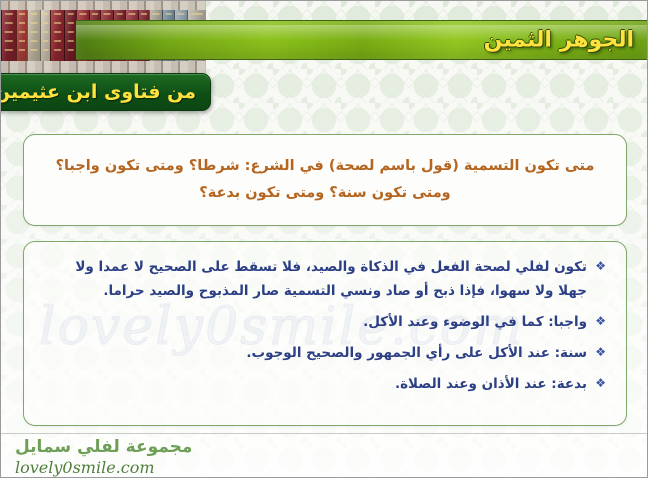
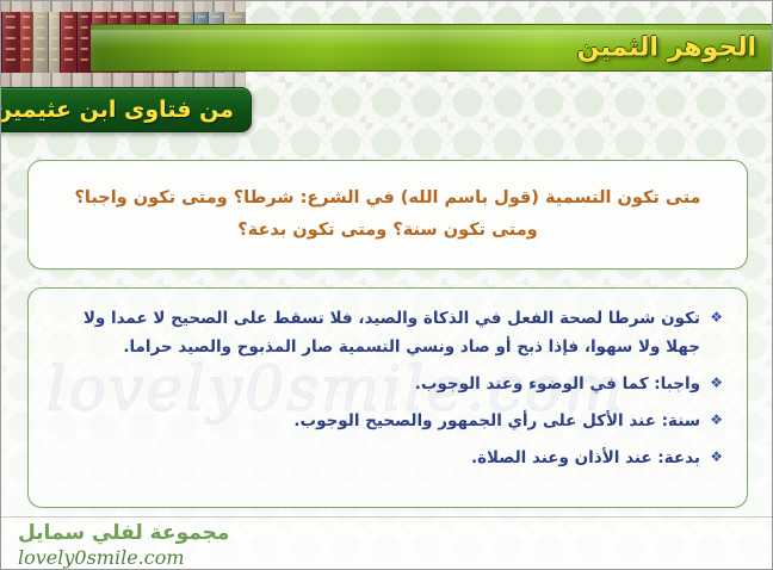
  الجوهر الثمين
  من فتاوى ابن عثيمين
  lovely0smile.com
- متى تكون التسمية (قول باسم لصحة) في الشرع: شرطا؟ ومتى تكون واجبا؟ ومتى تكون سنة؟ ومتى تكون بدعة؟
+ متى تكون التسمية (قول باسم الله) في الشرع: شرطا؟ ومتى تكون واجبا؟ ومتى تكون سنة؟ ومتى تكون بدعة؟
  ❖
- تكون لفلي لصحة الفعل في الذكاة والصيد، فلا تسقط على الصحيح لا عمدا ولا جهلا ولا سهوا، فإذا ذبح أو صاد ونسي التسمية صار المذبوح والصيد حراما.
+ تكون شرطا لصحة الفعل في الذكاة والصيد، فلا تسقط على الصحيح لا عمدا ولا جهلا ولا سهوا، فإذا ذبح أو صاد ونسي التسمية صار المذبوح والصيد حراما.
  ❖
- واجبا: كما في الوضوء وعند الأكل.
+ واجبا: كما في الوضوء وعند الوجوب.
  ❖
  سنة: عند الأكل على رأي الجمهور والصحيح الوجوب.
  ❖
  بدعة: عند الأذان وعند الصلاة.
  مجموعة لفلي سمايل
  lovely0smile.com
